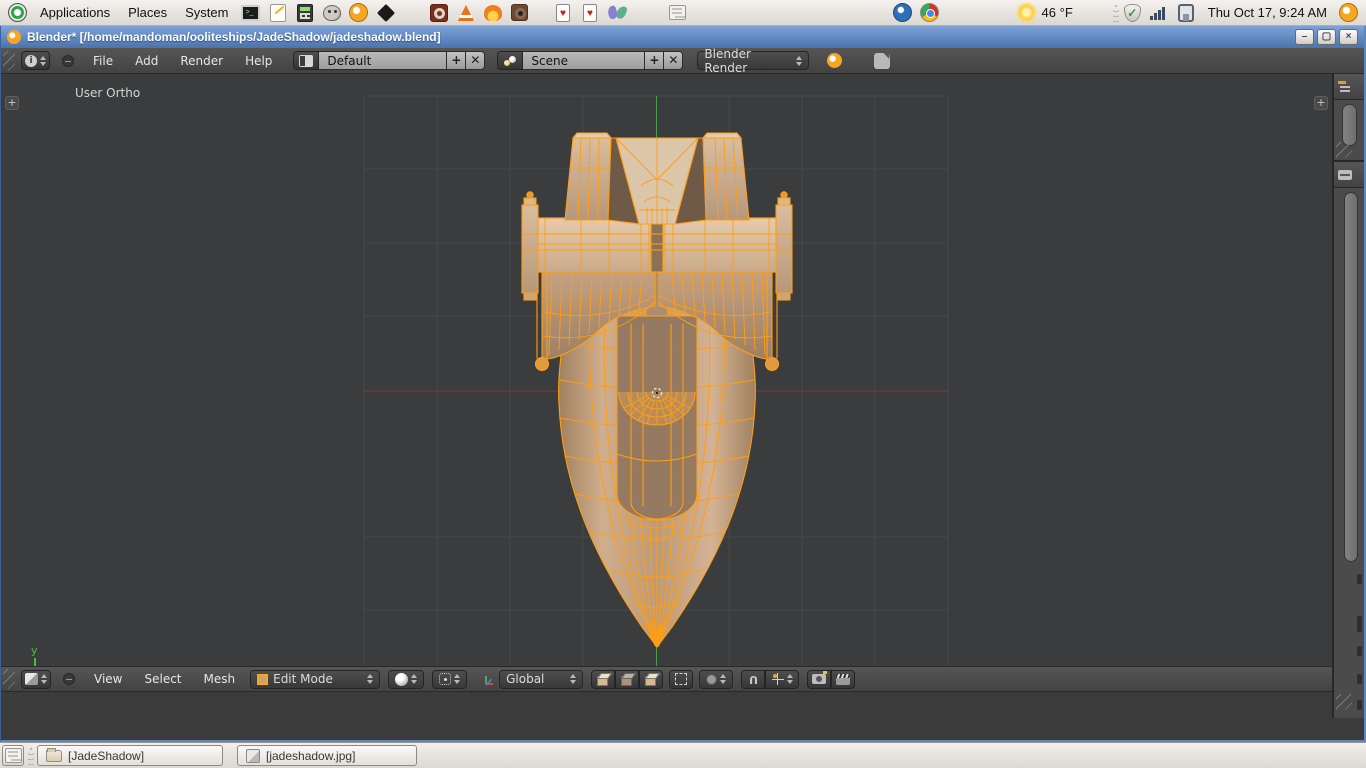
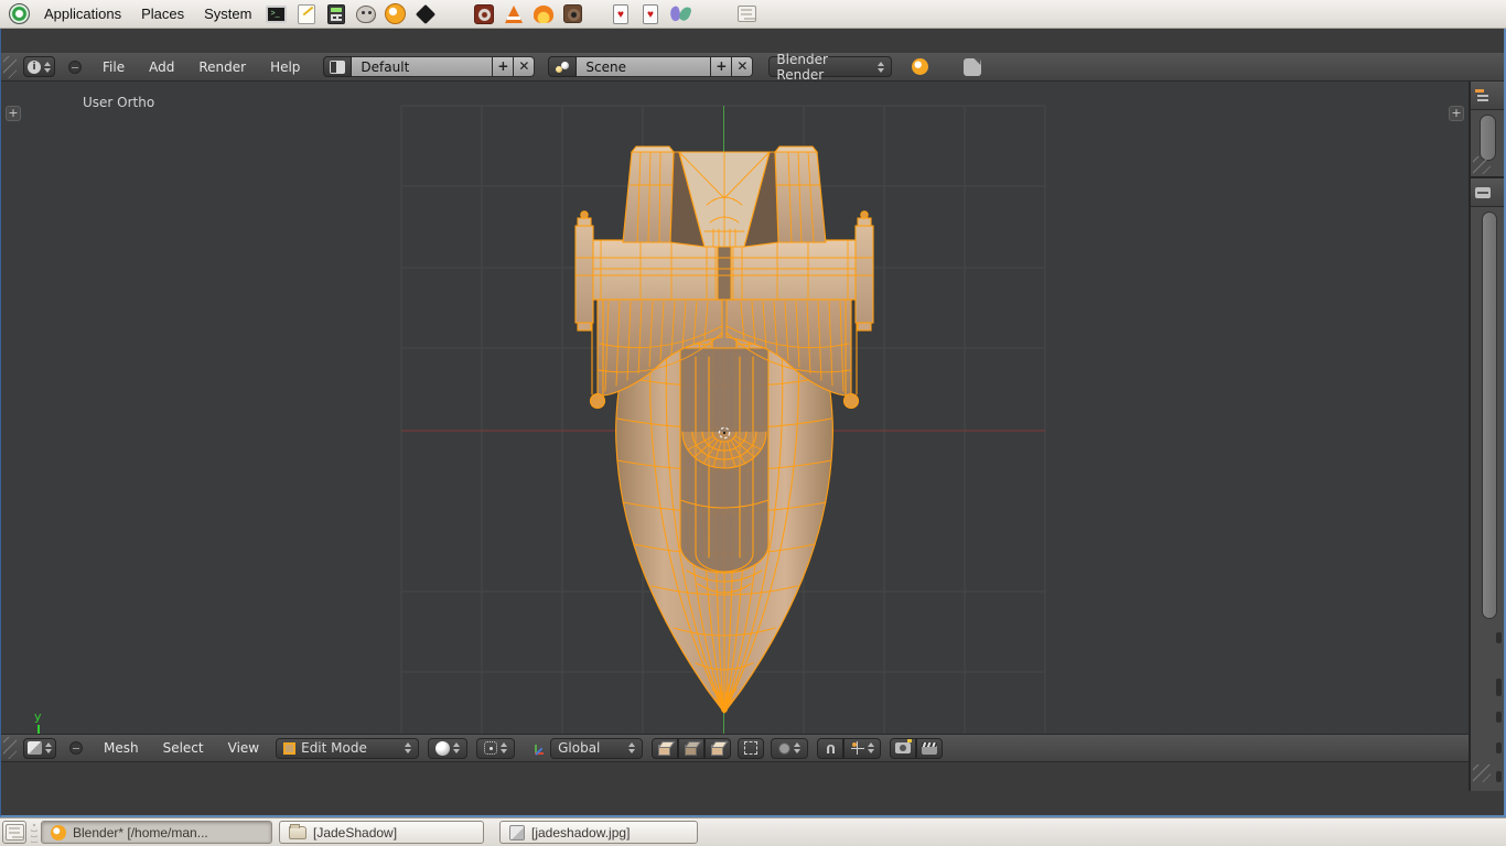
  Applications
  Places
  System
  ♥
  ♥
- 46 °F
- ✓
- Thu Oct 17, 9:24 AM
- Blender* [/home/mandoman/ooliteships/JadeShadow/jadeshadow.blend]
- –
- ▢
- ×
  i
  File
  Add
  Render
  Help
  Default
  +
  ✕
  Scene
  +
  ✕
  Blender Render
  y
  User Ortho
  +
  +
- View
+ Mesh
  Select
- Mesh
+ View
  Edit Mode
  Global
+ Blender* [/home/man...
  [JadeShadow]
  [jadeshadow.jpg]
